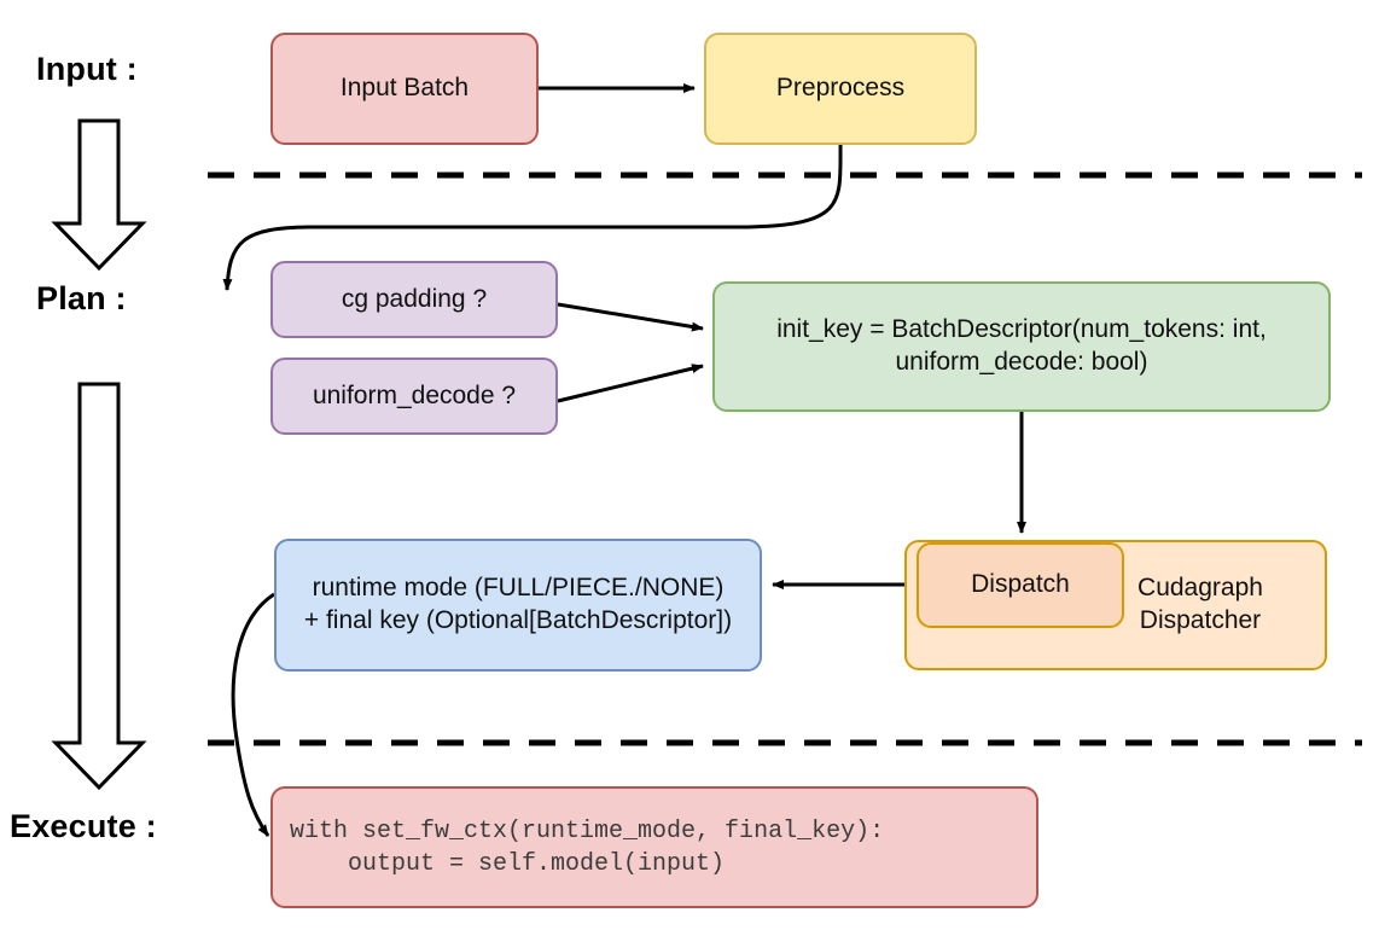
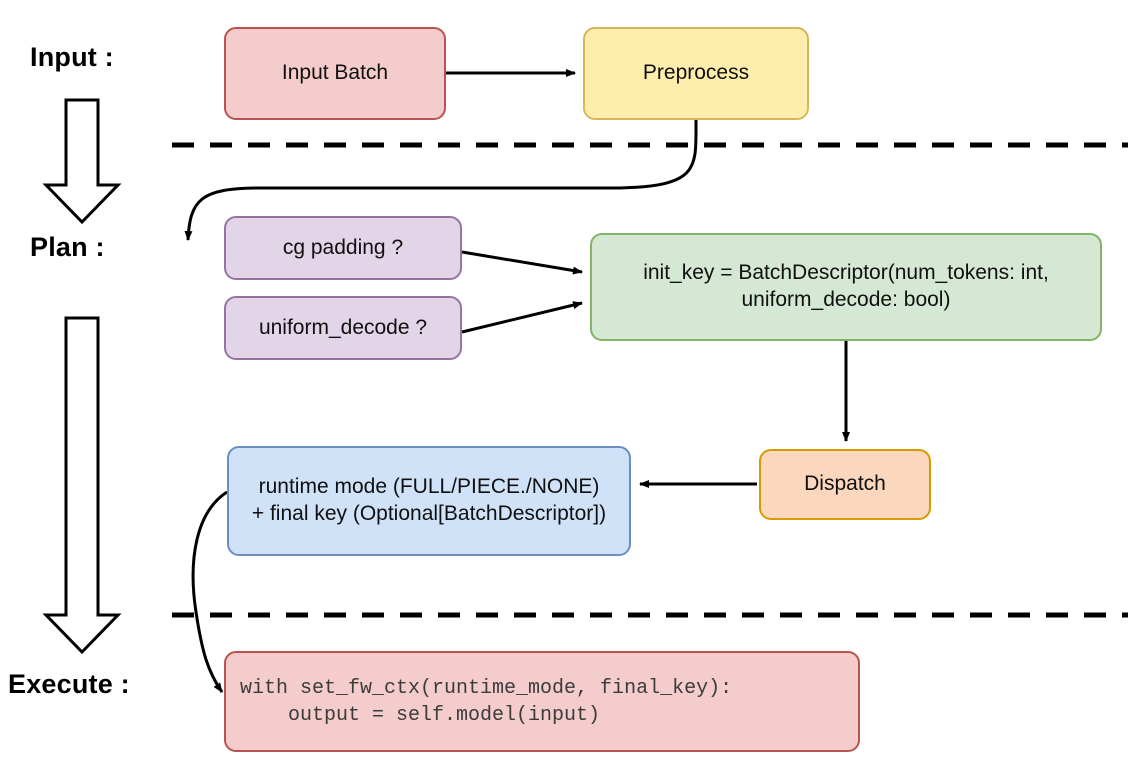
  Input :
  Plan :
  Execute :
  Input Batch
  Preprocess
  cg padding ?
  uniform_decode ?
  init_key = BatchDescriptor(num_tokens: int,
  uniform_decode: bool)
  runtime mode (FULL/PIECE./NONE)
  + final key (Optional[BatchDescriptor])
- Cudagraph
- Dispatcher
  Dispatch
  with set_fw_ctx(runtime_mode, final_key):
  output = self.model(input)
